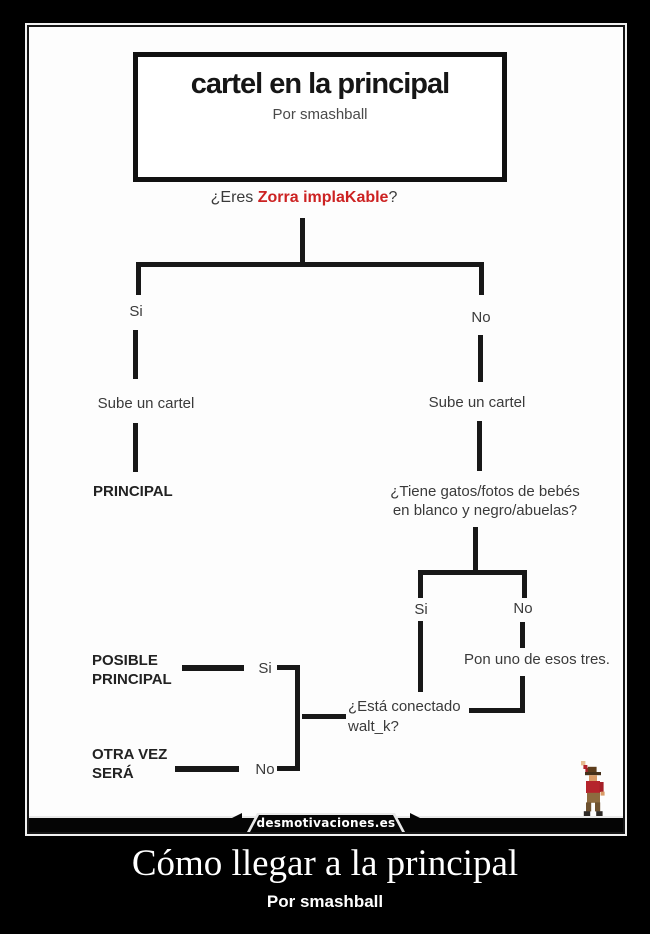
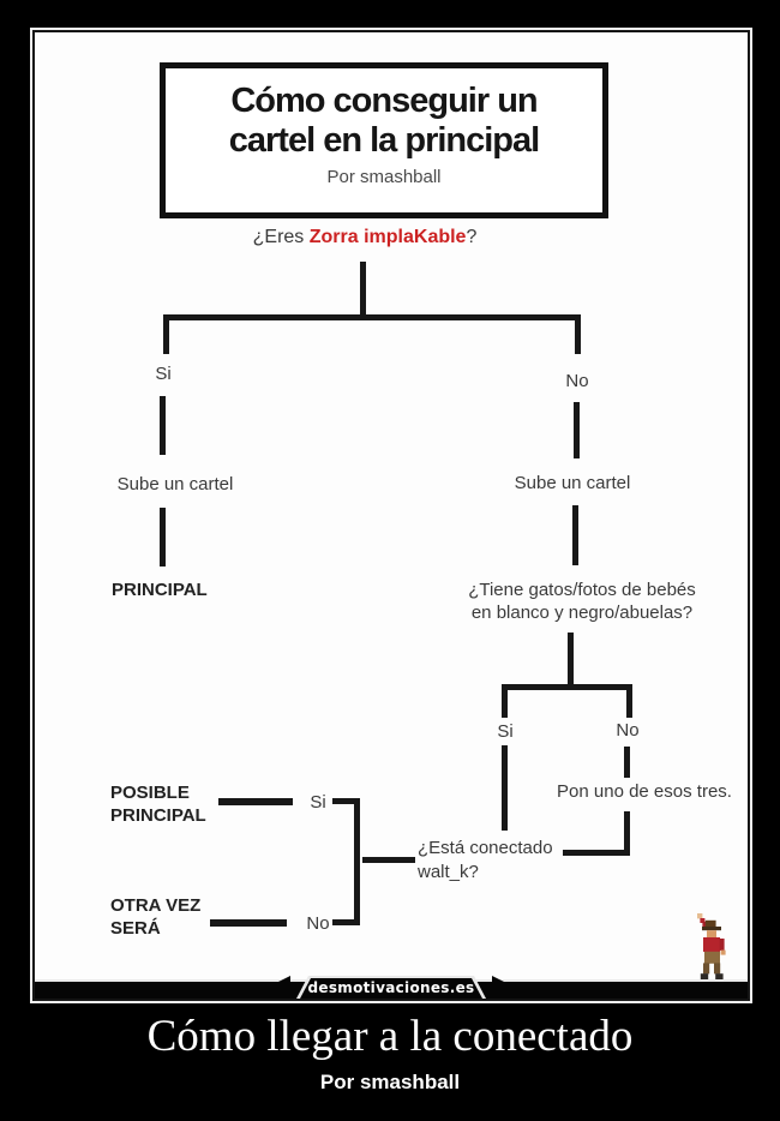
+ Cómo conseguir un
  cartel en la principal
  Por smashball
  ¿Eres Zorra implaKable?
  Si
  No
  Sube un cartel
  Sube un cartel
  PRINCIPAL
  ¿Tiene gatos/fotos de bebés
  en blanco y negro/abuelas?
  Si
  No
  Pon uno de esos tres.
  ¿Está conectado
  walt_k?
  Si
  No
  POSIBLE
  PRINCIPAL
  OTRA VEZ
  SERÁ
  desmotivaciones.es
- Cómo llegar a la principal
+ Cómo llegar a la conectado
  Por smashball
